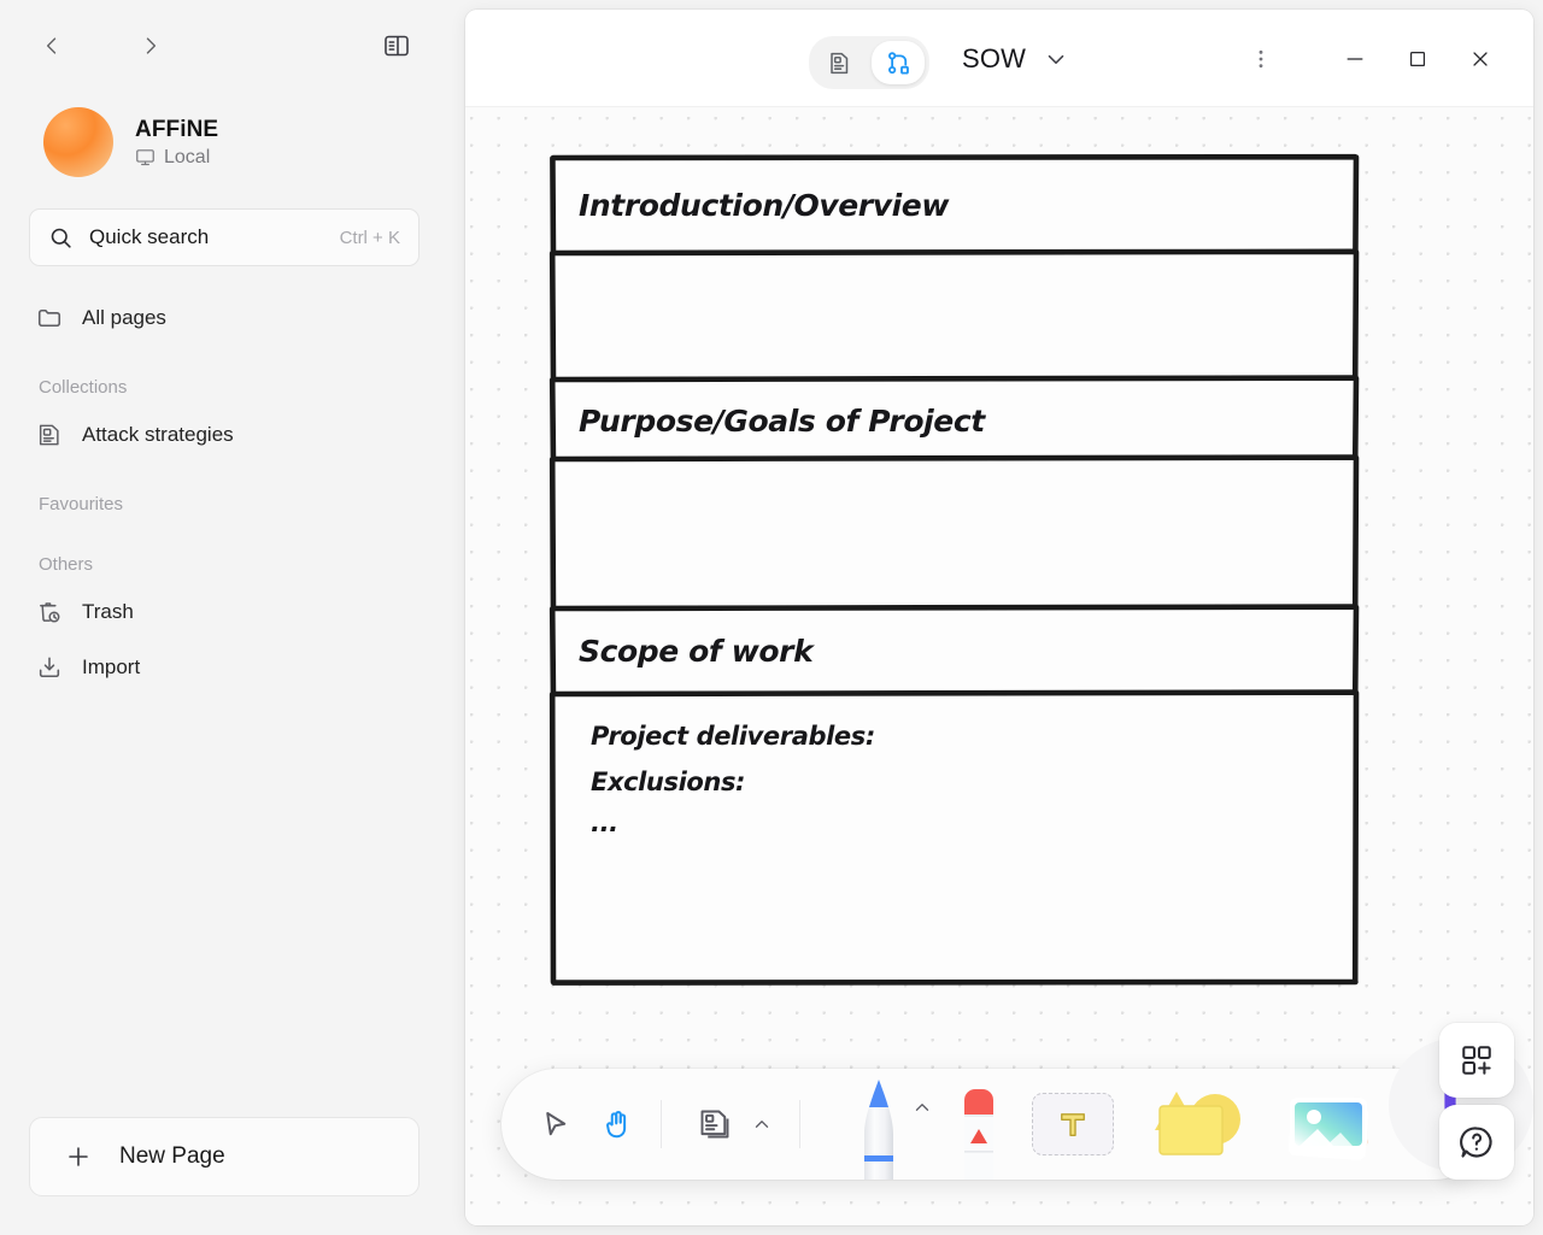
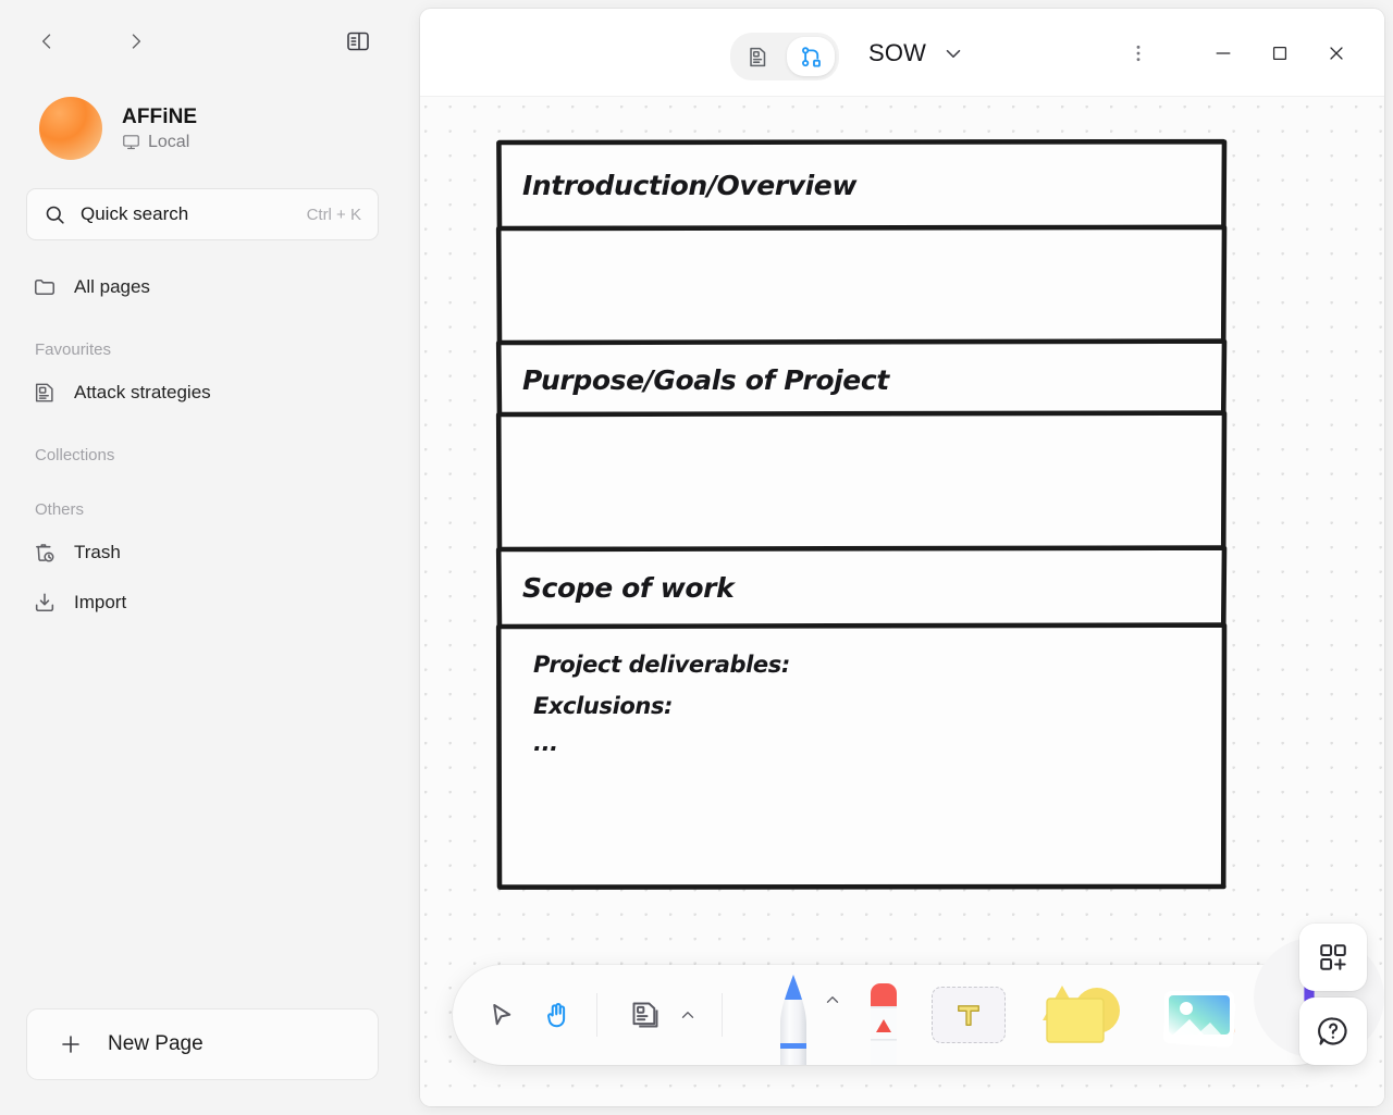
  AFFiNE
  Local
  Quick search
  Ctrl + K
  All pages
- Collections
+ Favourites
  Attack strategies
- Favourites
+ Collections
  Others
  Trash
  Import
  New Page
  SOW
  Introduction/Overview
  Purpose/Goals of Project
  Scope of work
  Project deliverables:
  Exclusions:
  ...
